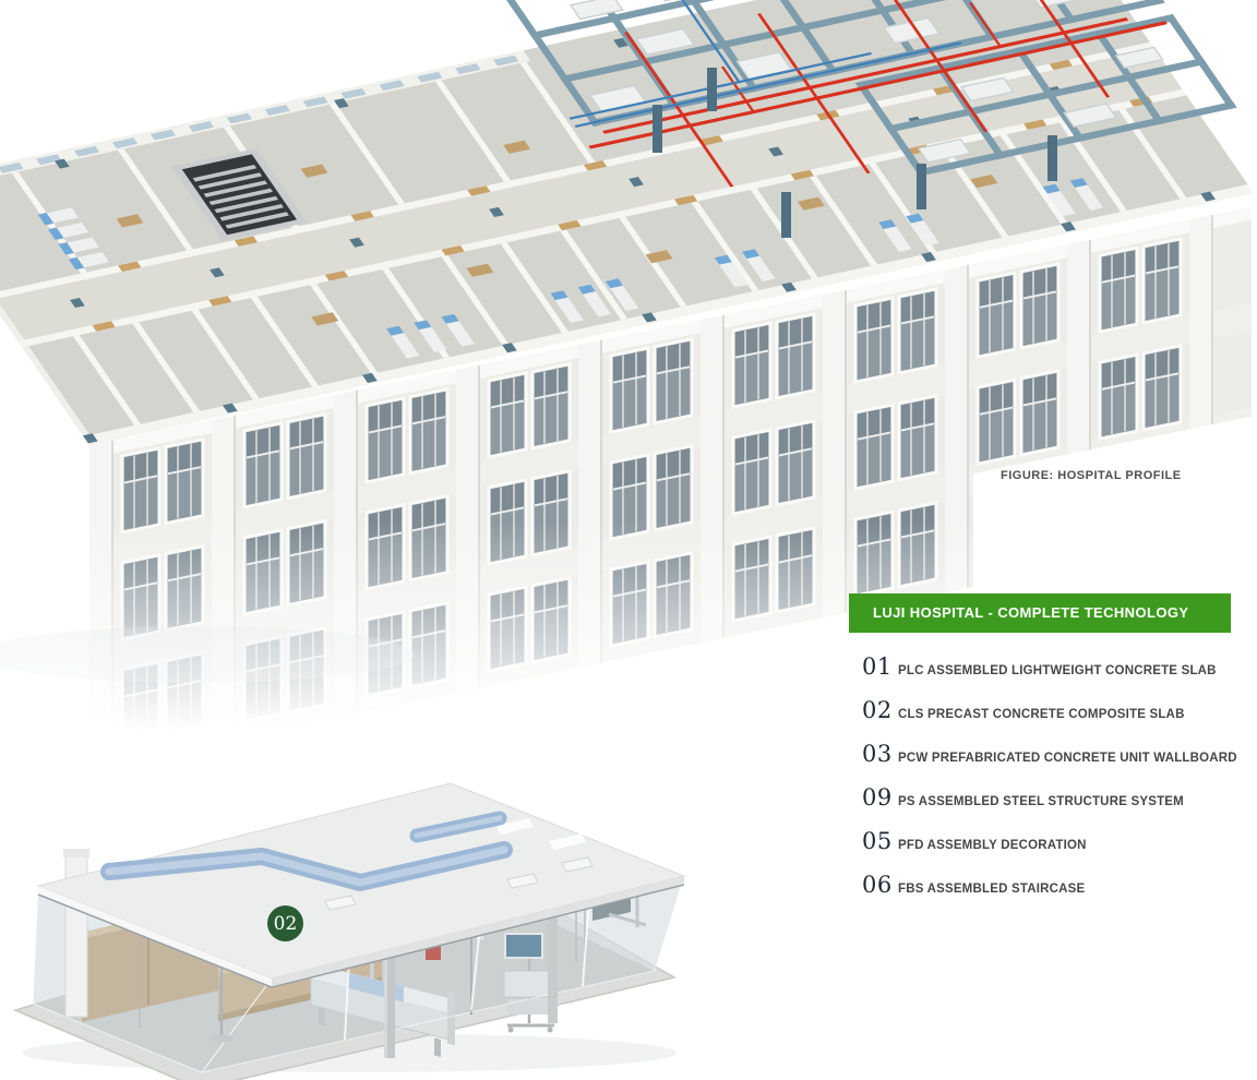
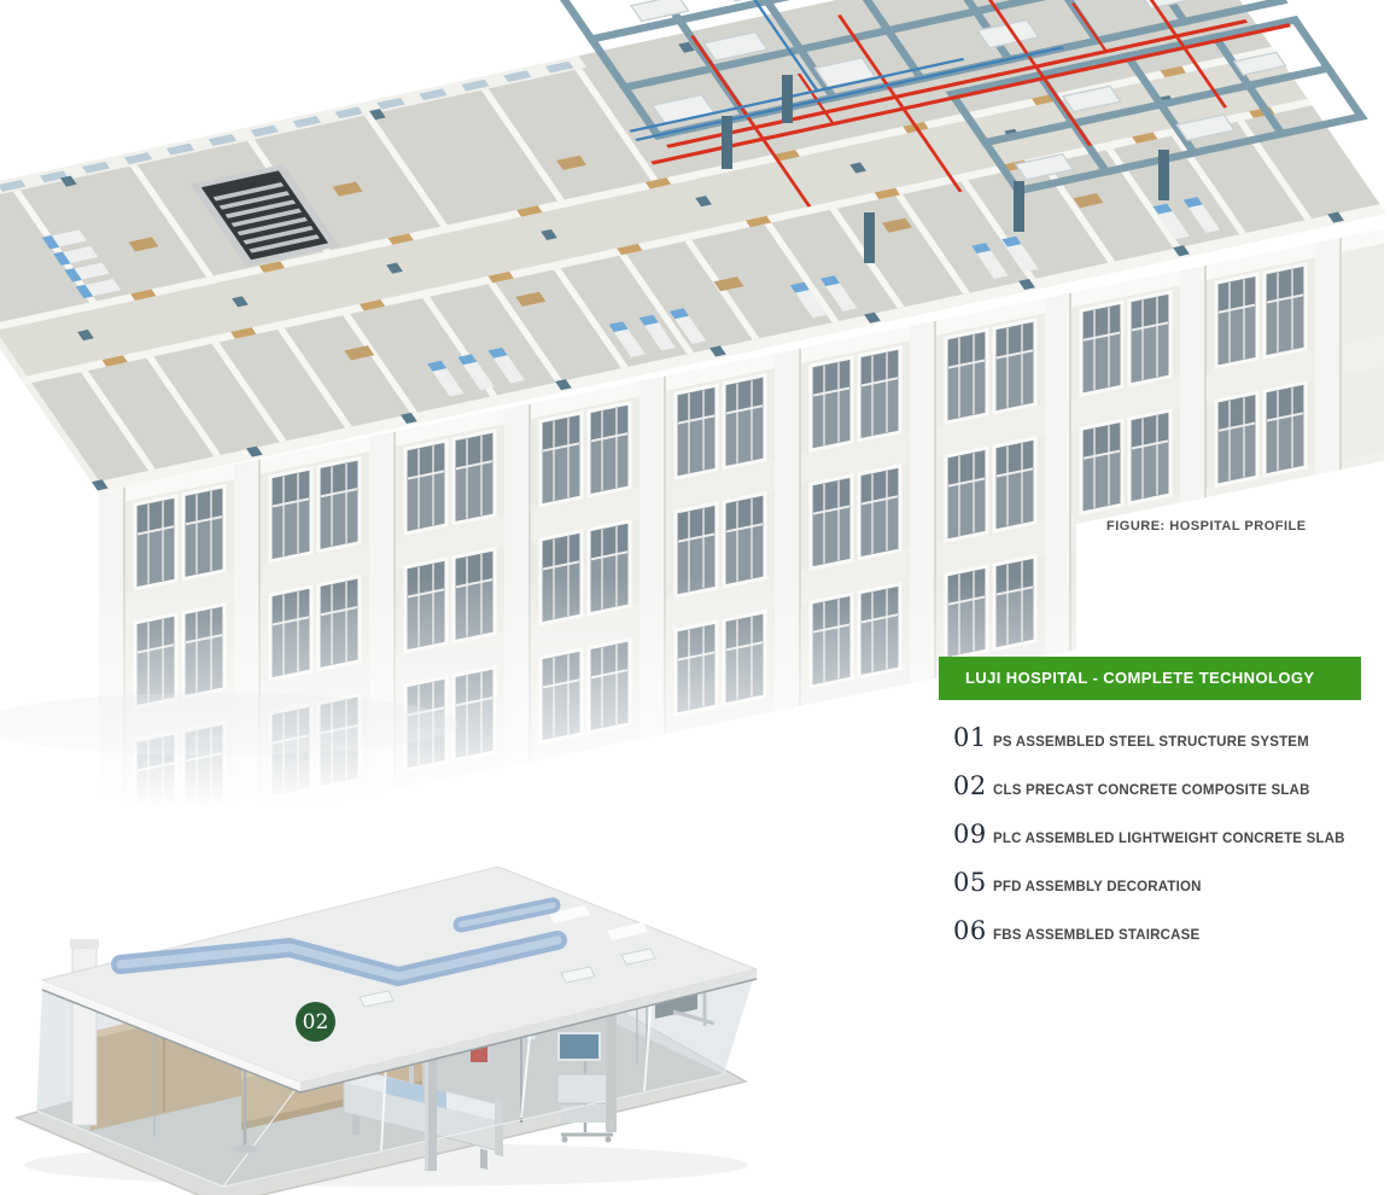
  FIGURE: HOSPITAL PROFILE
  02
  LUJI HOSPITAL - COMPLETE TECHNOLOGY
  01
- PLC ASSEMBLED LIGHTWEIGHT CONCRETE SLAB
+ PS ASSEMBLED STEEL STRUCTURE SYSTEM
  02
  CLS PRECAST CONCRETE COMPOSITE SLAB
- 03
- PCW PREFABRICATED CONCRETE UNIT WALLBOARD
  09
- PS ASSEMBLED STEEL STRUCTURE SYSTEM
+ PLC ASSEMBLED LIGHTWEIGHT CONCRETE SLAB
  05
  PFD ASSEMBLY DECORATION
  06
  FBS ASSEMBLED STAIRCASE
